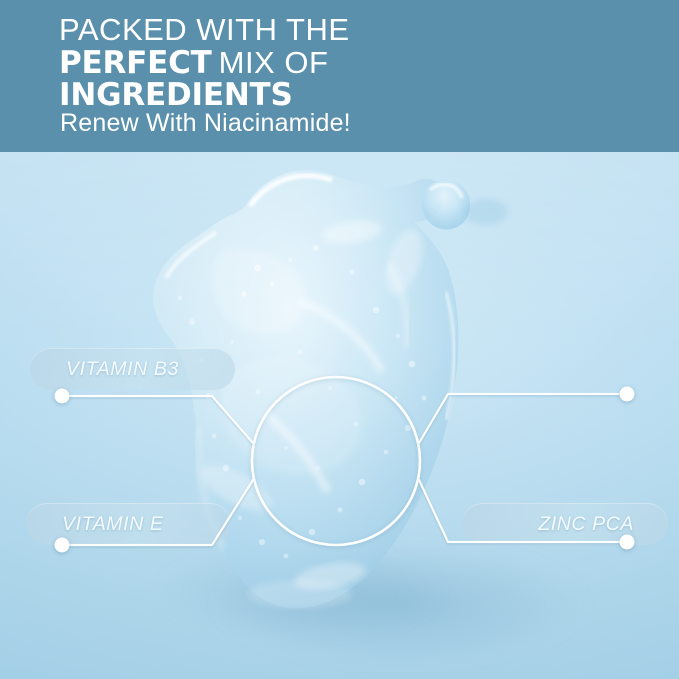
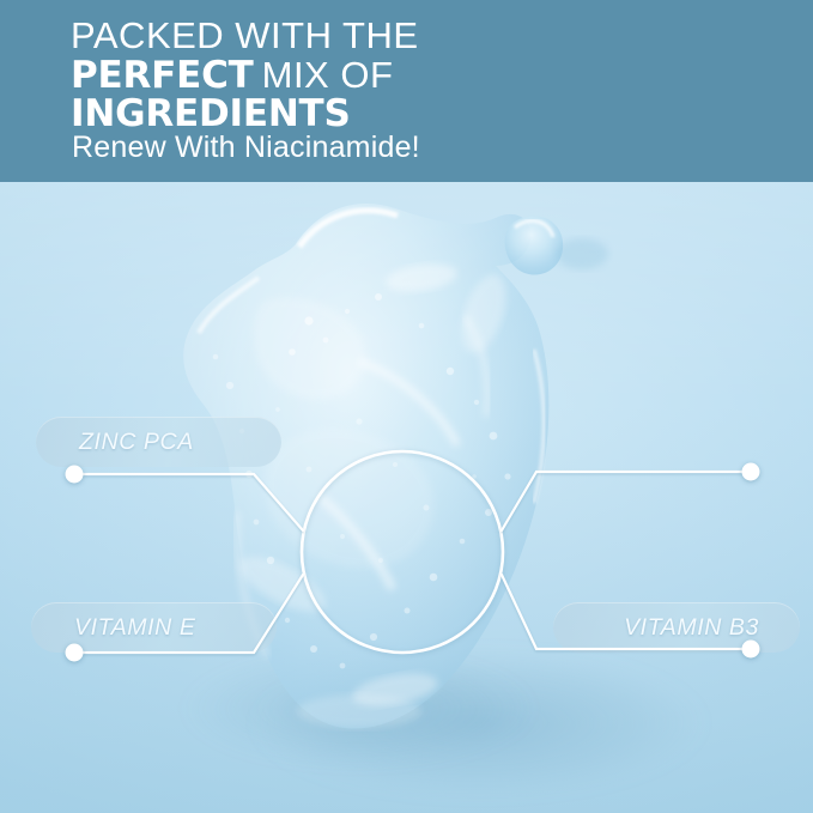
  PACKED WITH THE
  PERFECT MIX OF
  INGREDIENTS
  Renew With Niacinamide!
- VITAMIN B3
+ ZINC PCA
  VITAMIN E
- ZINC PCA
+ VITAMIN B3
